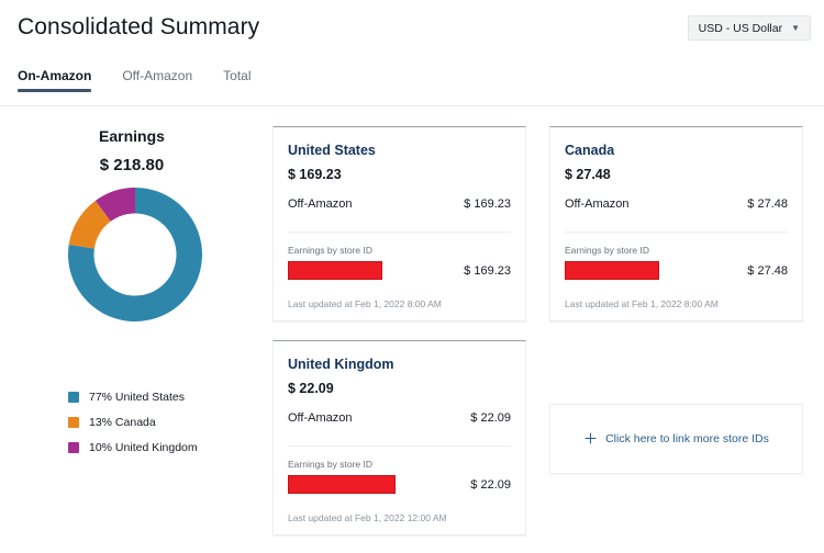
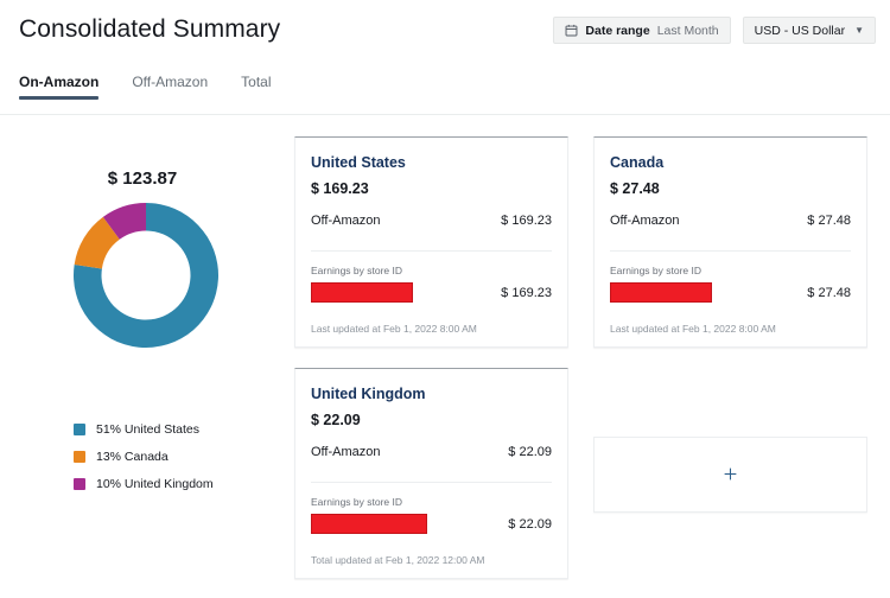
  Consolidated Summary
+ Date range
+ Last Month
  USD - US Dollar
  ▼
  On-Amazon
  Off-Amazon
  Total
- Earnings
- $ 218.80
+ $ 123.87
- 77% United States
+ 51% United States
  13% Canada
  10% United Kingdom
  United States
  $ 169.23
  Off-Amazon
  $ 169.23
  Earnings by store ID
  $ 169.23
  Last updated at Feb 1, 2022 8:00 AM
  Canada
  $ 27.48
  Off-Amazon
  $ 27.48
  Earnings by store ID
  $ 27.48
  Last updated at Feb 1, 2022 8:00 AM
  United Kingdom
  $ 22.09
  Off-Amazon
  $ 22.09
  Earnings by store ID
  $ 22.09
- Last updated at Feb 1, 2022 12:00 AM
+ Total updated at Feb 1, 2022 12:00 AM
- Click here to link more store IDs
